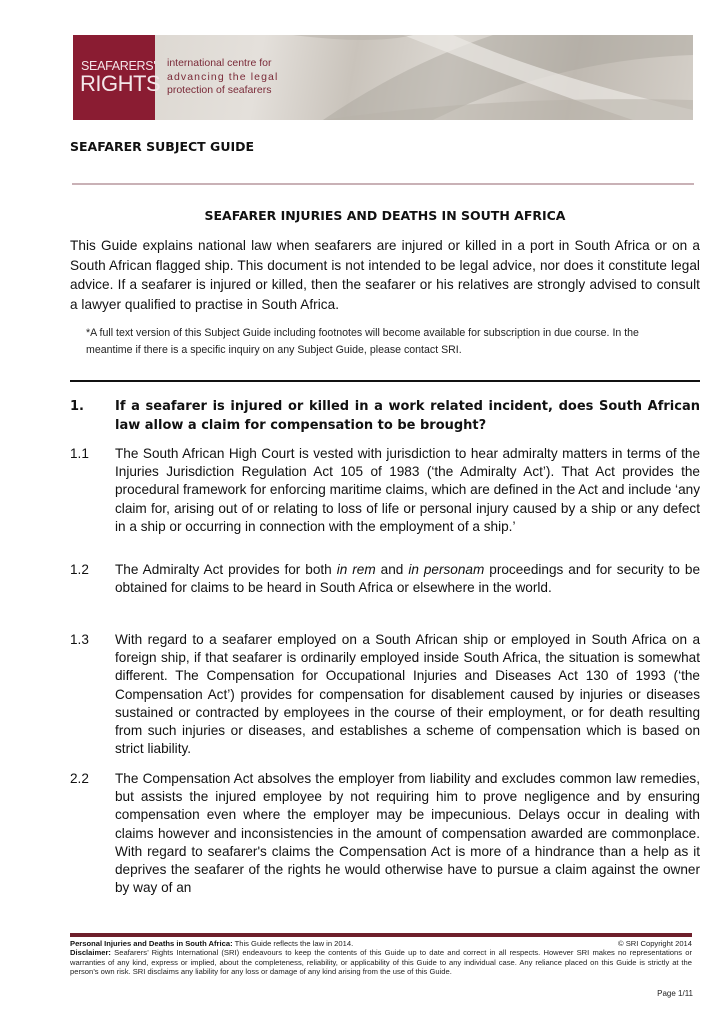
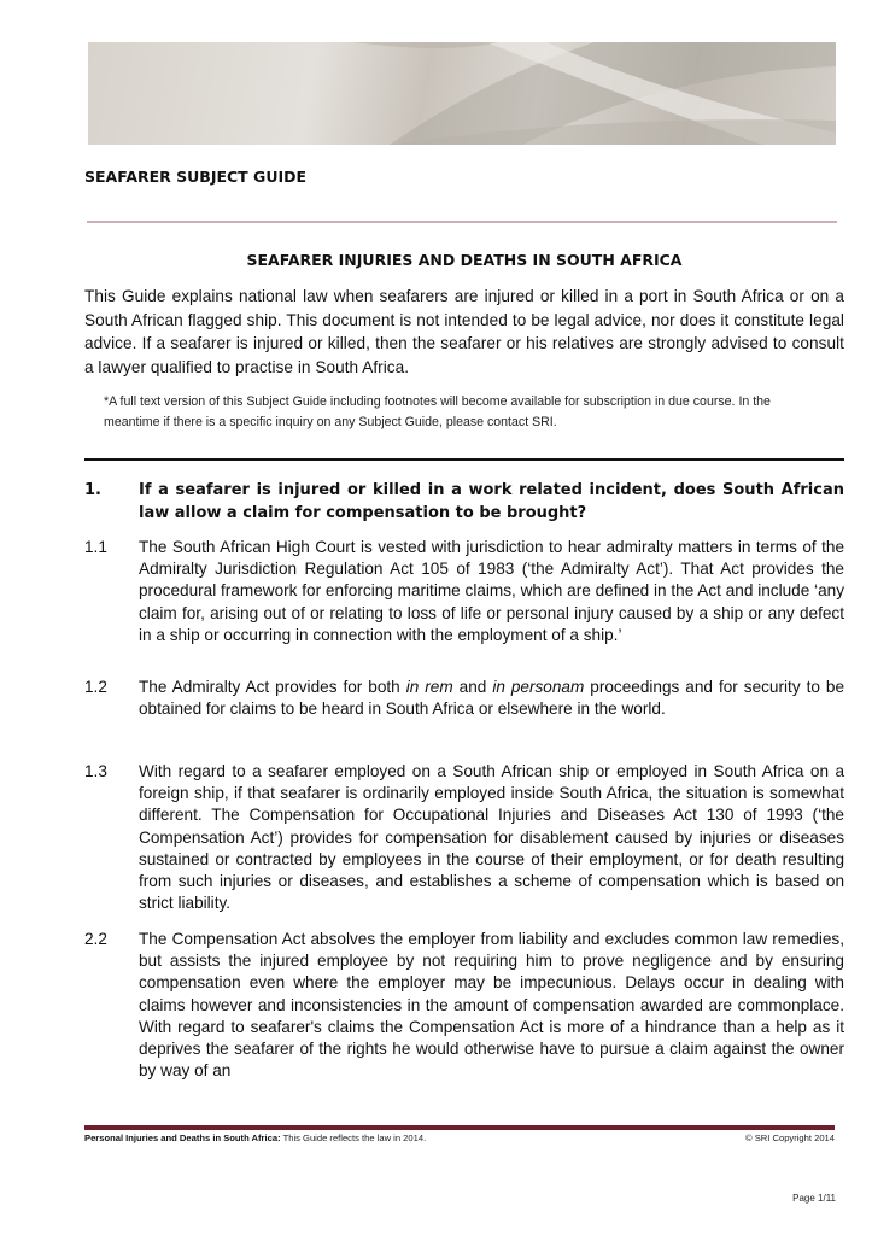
- SEAFARERS'
- RIGHTS
- international centre for
- advancing the legal
- protection of seafarers
  SEAFARER SUBJECT GUIDE
  SEAFARER INJURIES AND DEATHS IN SOUTH AFRICA
  This Guide explains national law when seafarers are injured or killed in a port in South Africa or on a South African flagged ship. This document is not intended to be legal advice, nor does it constitute legal advice. If a seafarer is injured or killed, then the seafarer or his relatives are strongly advised to consult a lawyer qualified to practise in South Africa.
  *A full text version of this Subject Guide including footnotes will become available for subscription in due course. In the meantime if there is a specific inquiry on any Subject Guide, please contact SRI.
  1.
  If a seafarer is injured or killed in a work related incident, does South African law allow a claim for compensation to be brought?
  1.1
- The South African High Court is vested with jurisdiction to hear admiralty matters in terms of the Injuries Jurisdiction Regulation Act 105 of 1983 (‘the Admiralty Act’). That Act provides the procedural framework for enforcing maritime claims, which are defined in the Act and include ‘any claim for, arising out of or relating to loss of life or personal injury caused by a ship or any defect in a ship or occurring in connection with the employment of a ship.’
+ The South African High Court is vested with jurisdiction to hear admiralty matters in terms of the Admiralty Jurisdiction Regulation Act 105 of 1983 (‘the Admiralty Act’). That Act provides the procedural framework for enforcing maritime claims, which are defined in the Act and include ‘any claim for, arising out of or relating to loss of life or personal injury caused by a ship or any defect in a ship or occurring in connection with the employment of a ship.’
  1.2
  The Admiralty Act provides for both in rem and in personam proceedings and for security to be obtained for claims to be heard in South Africa or elsewhere in the world.
  1.3
  With regard to a seafarer employed on a South African ship or employed in South Africa on a foreign ship, if that seafarer is ordinarily employed inside South Africa, the situation is somewhat different. The Compensation for Occupational Injuries and Diseases Act 130 of 1993 (‘the Compensation Act’) provides for compensation for disablement caused by injuries or diseases sustained or contracted by employees in the course of their employment, or for death resulting from such injuries or diseases, and establishes a scheme of compensation which is based on strict liability.
  2.2
  The Compensation Act absolves the employer from liability and excludes common law remedies, but assists the injured employee by not requiring him to prove negligence and by ensuring compensation even where the employer may be impecunious. Delays occur in dealing with claims however and inconsistencies in the amount of compensation awarded are commonplace. With regard to seafarer's claims the Compensation Act is more of a hindrance than a help as it deprives the seafarer of the rights he would otherwise have to pursue a claim against the owner by way of an
  Personal Injuries and Deaths in South Africa: This Guide reflects the law in 2014.
  © SRI Copyright 2014
- Disclaimer: Seafarers’ Rights International (SRI) endeavours to keep the contents of this Guide up to date and correct in all respects. However SRI makes no representations or warranties of any kind, express or implied, about the completeness, reliability, or applicability of this Guide to any individual case. Any reliance placed on this Guide is strictly at the person’s own risk. SRI disclaims any liability for any loss or damage of any kind arising from the use of this Guide.
  Page 1/11
